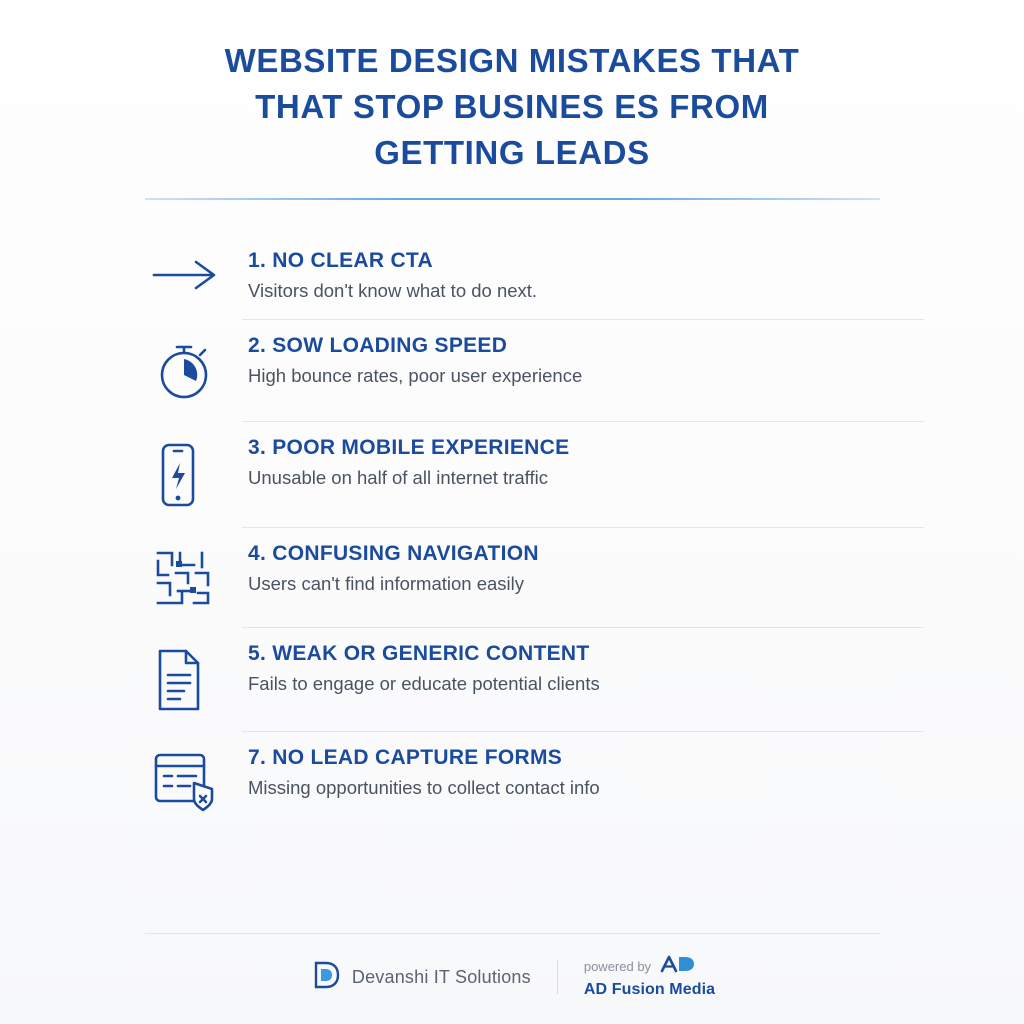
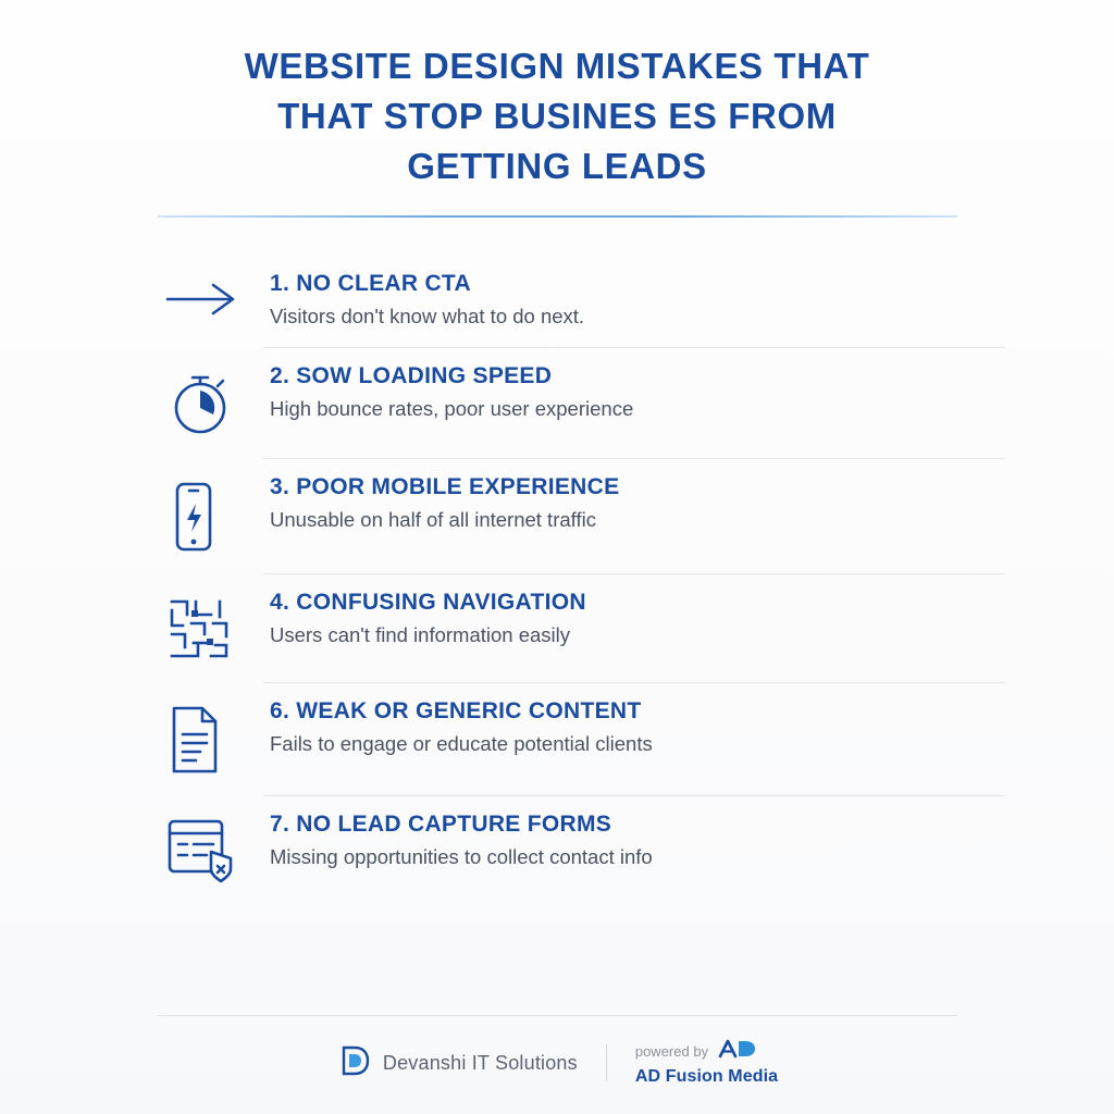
  WEBSITE DESIGN MISTAKES THAT
  THAT STOP BUSINES ES FROM
  GETTING LEADS
  1. NO CLEAR CTA
  Visitors don't know what to do next.
  2. SOW LOADING SPEED
  High bounce rates, poor user experience
  3. POOR MOBILE EXPERIENCE
  Unusable on half of all internet traffic
  4. CONFUSING NAVIGATION
  Users can't find information easily
- 5. WEAK OR GENERIC CONTENT
+ 6. WEAK OR GENERIC CONTENT
  Fails to engage or educate potential clients
  7. NO LEAD CAPTURE FORMS
  Missing opportunities to collect contact info
  Devanshi IT Solutions
  powered by
  AD Fusion Media
